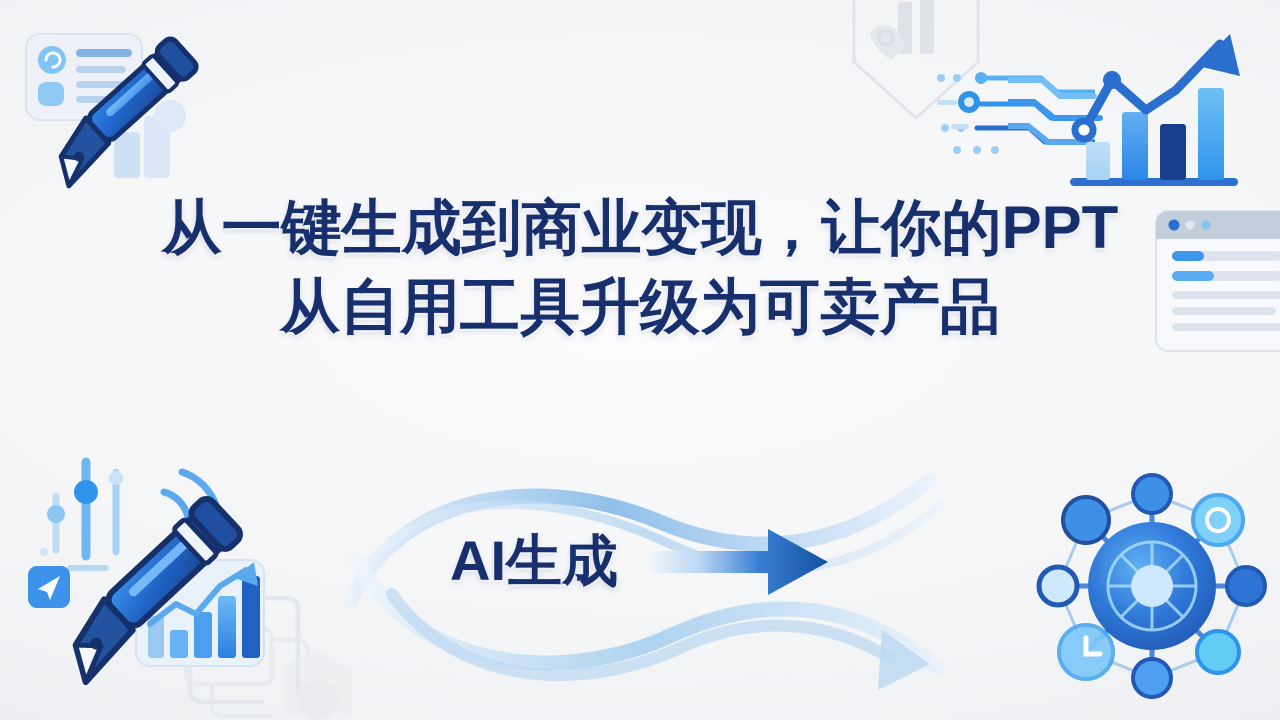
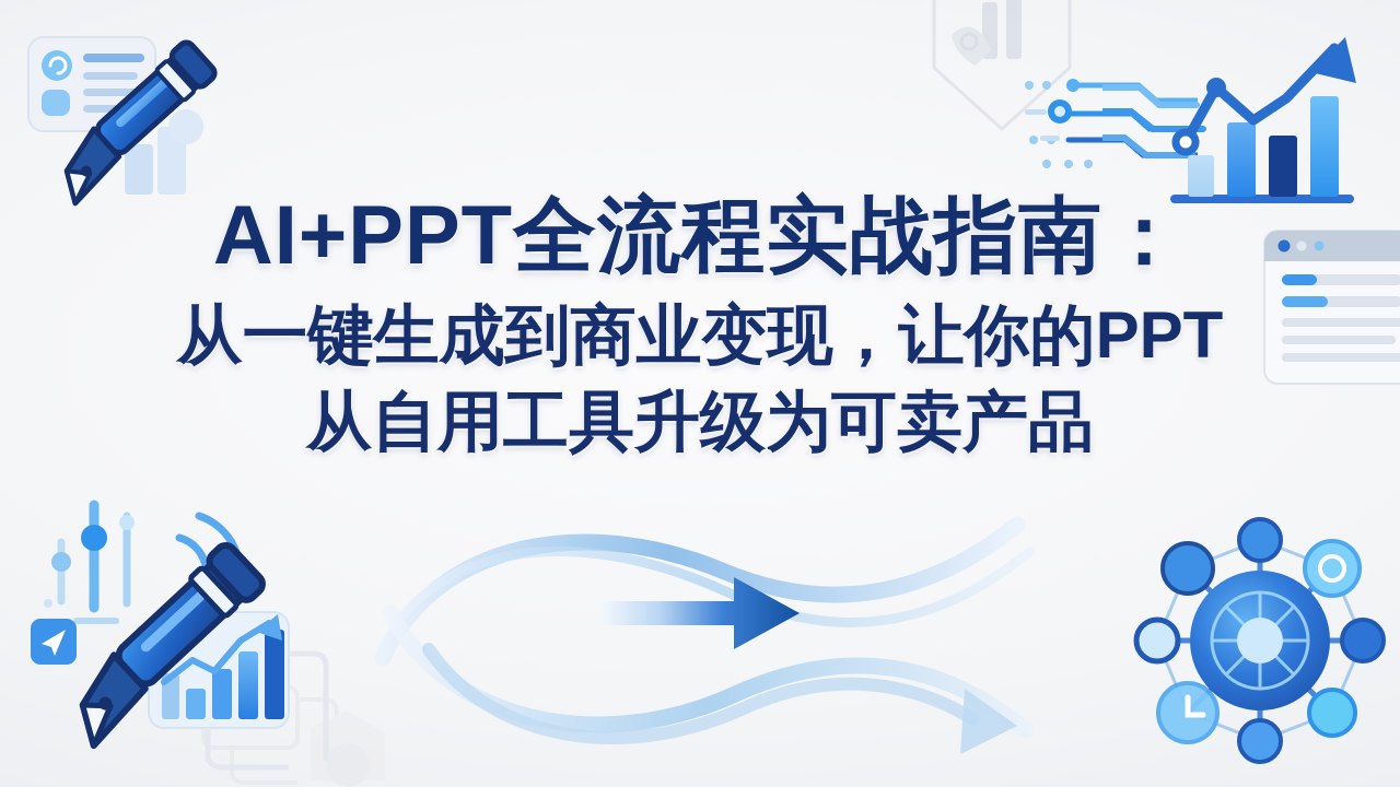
+ AI+PPT全流程实战指南：
  从一键生成到商业变现，让你的PPT
  从自用工具升级为可卖产品
- AI生成
